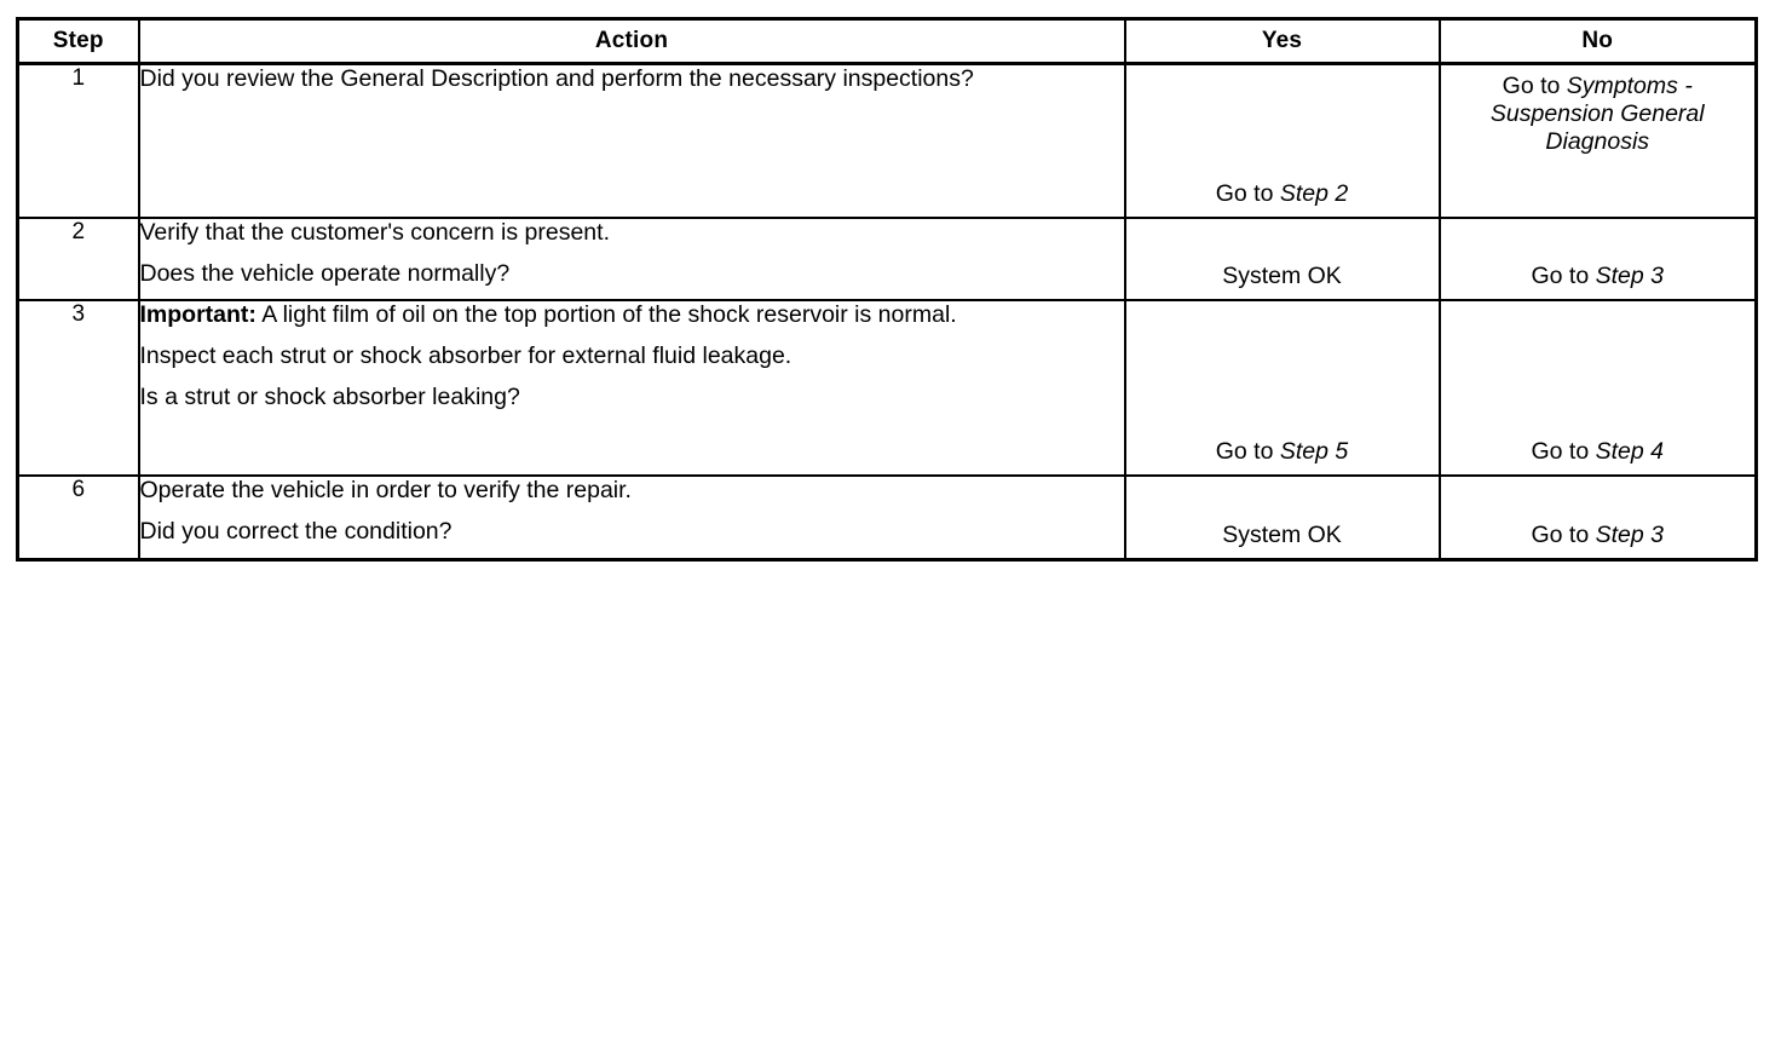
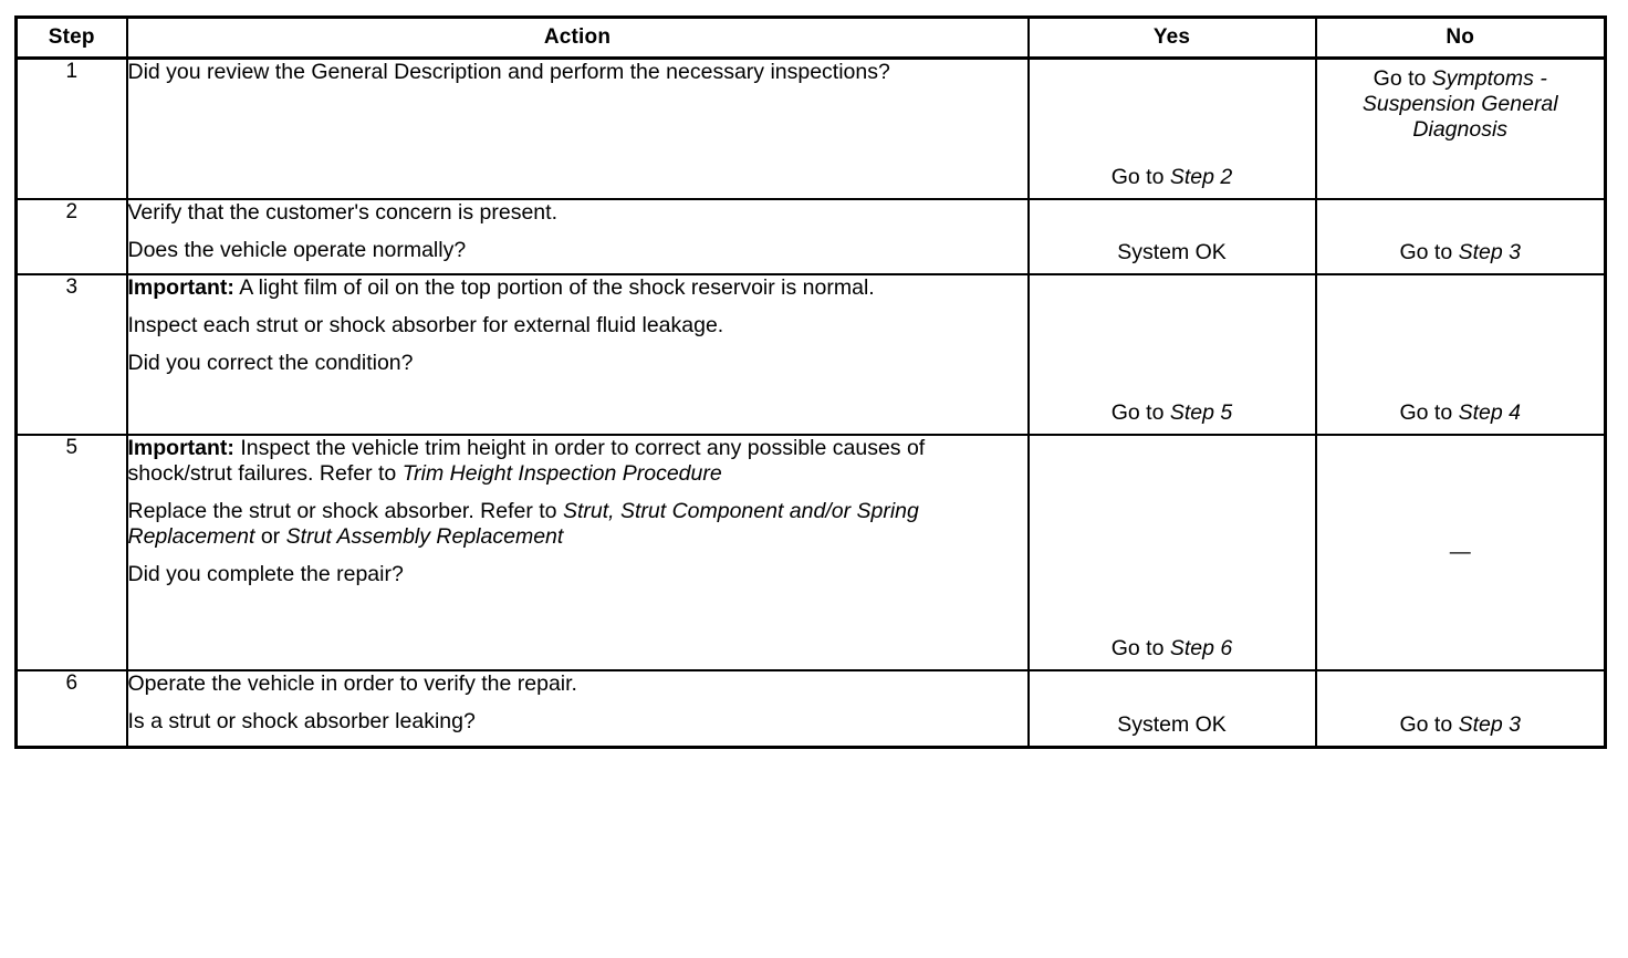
  Step	Action	Yes	No
  1	Did you review the General Description and perform the necessary inspections?	Go to Step 2	Go to Symptoms - Suspension General Diagnosis
  2	Verify that the customer's concern is present. Does the vehicle operate normally?	System OK	Go to Step 3
- 3	Important: A light film of oil on the top portion of the shock reservoir is normal. Inspect each strut or shock absorber for external fluid leakage. Is a strut or shock absorber leaking?	Go to Step 5	Go to Step 4
+ 3	Important: A light film of oil on the top portion of the shock reservoir is normal. Inspect each strut or shock absorber for external fluid leakage. Did you correct the condition?	Go to Step 5	Go to Step 4
+ 5	Important: Inspect the vehicle trim height in order to correct any possible causes of shock/strut failures. Refer to Trim Height Inspection Procedure Replace the strut or shock absorber. Refer to Strut, Strut Component and/or Spring Replacement or Strut Assembly Replacement Did you complete the repair?	Go to Step 6	—
- 6	Operate the vehicle in order to verify the repair. Did you correct the condition?	System OK	Go to Step 3
+ 6	Operate the vehicle in order to verify the repair. Is a strut or shock absorber leaking?	System OK	Go to Step 3
